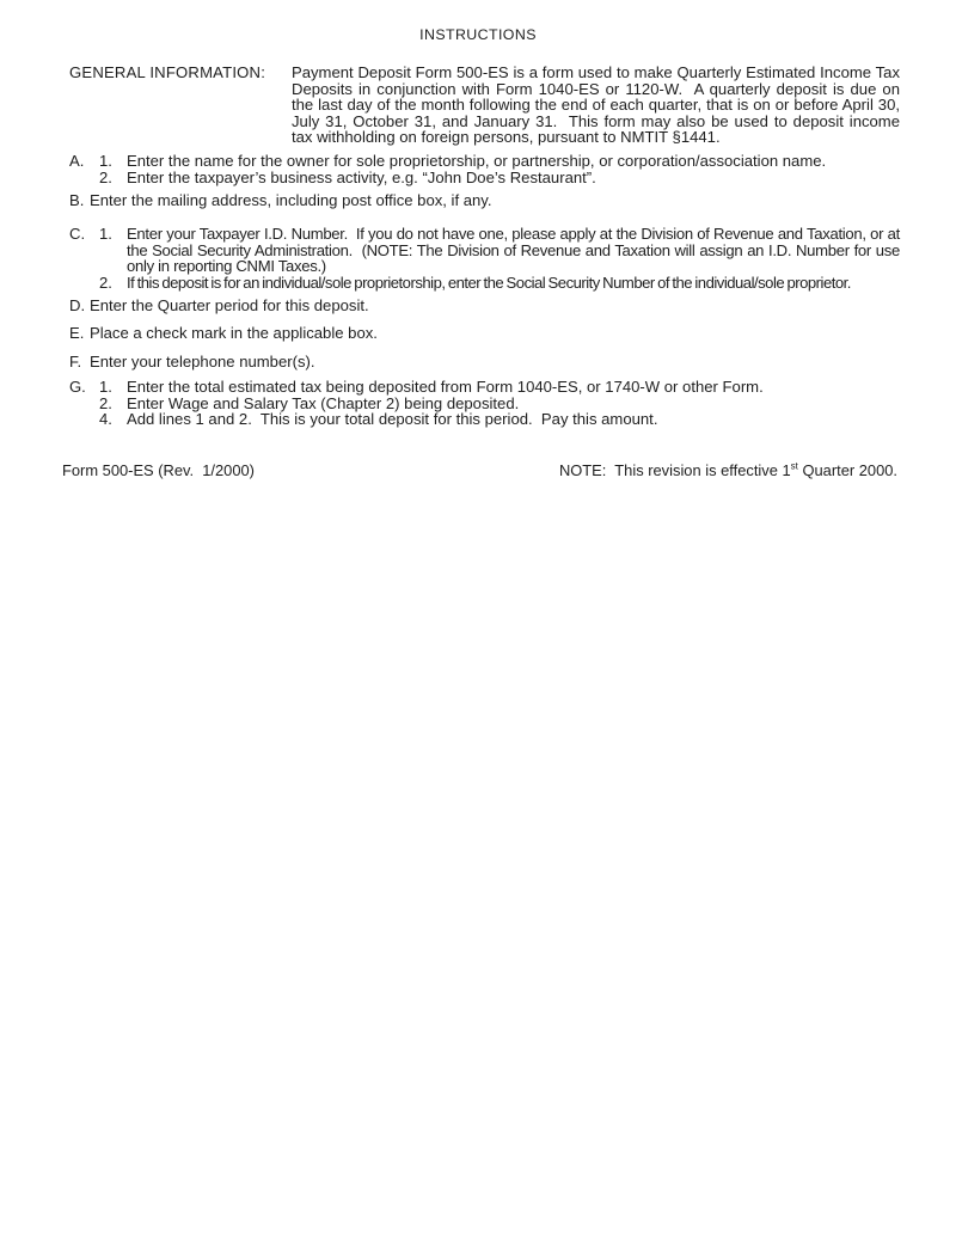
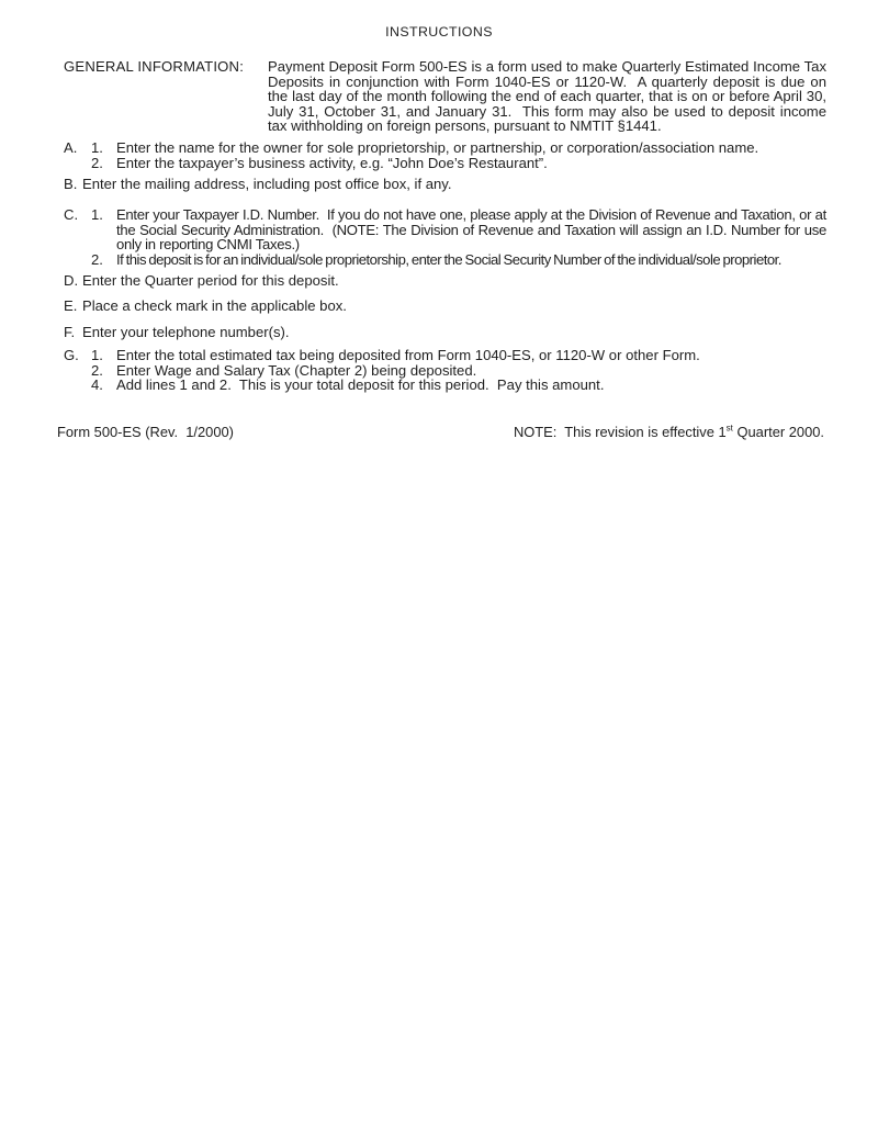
  INSTRUCTIONS
  GENERAL INFORMATION:
  Payment Deposit Form 500-ES is a form used to make Quarterly Estimated Income Tax Deposits in conjunction with Form 1040-ES or 1120-W. A quarterly deposit is due on the last day of the month following the end of each quarter, that is on or before April 30, July 31, October 31, and January 31. This form may also be used to deposit income tax withholding on foreign persons, pursuant to NMTIT §1441.
  A.
  1.
  Enter the name for the owner for sole proprietorship, or partnership, or corporation/association name.
  2.
  Enter the taxpayer’s business activity, e.g. “John Doe’s Restaurant”.
  B.
  Enter the mailing address, including post office box, if any.
  C.
  1.
  Enter your Taxpayer I.D. Number. If you do not have one, please apply at the Division of Revenue and Taxation, or at the Social Security Administration. (NOTE: The Division of Revenue and Taxation will assign an I.D. Number for use only in reporting CNMI Taxes.)
  2.
  If this deposit is for an individual/sole proprietorship, enter the Social Security Number of the individual/sole proprietor.
  D.
  Enter the Quarter period for this deposit.
  E.
  Place a check mark in the applicable box.
  F.
  Enter your telephone number(s).
  G.
  1.
- Enter the total estimated tax being deposited from Form 1040-ES, or 1740-W or other Form.
+ Enter the total estimated tax being deposited from Form 1040-ES, or 1120-W or other Form.
  2.
  Enter Wage and Salary Tax (Chapter 2) being deposited.
  4.
  Add lines 1 and 2. This is your total deposit for this period. Pay this amount.
  Form 500-ES (Rev. 1/2000)
  NOTE: This revision is effective 1st Quarter 2000.
